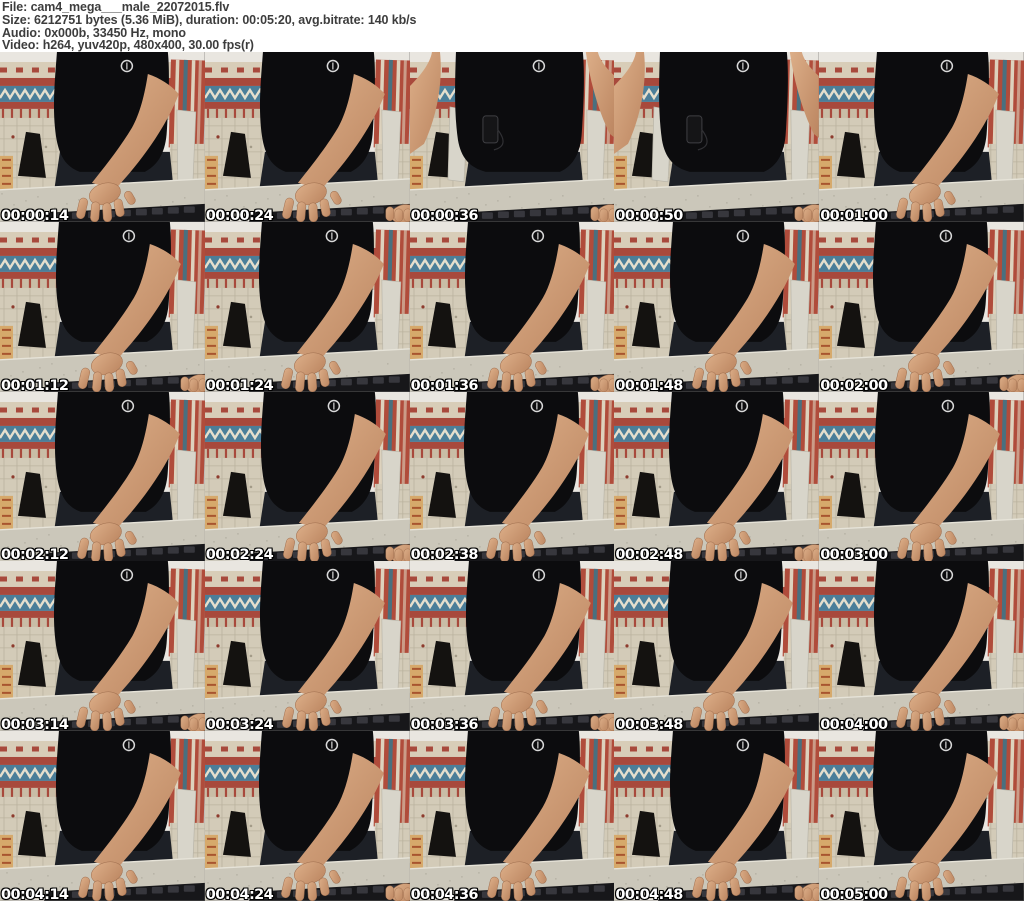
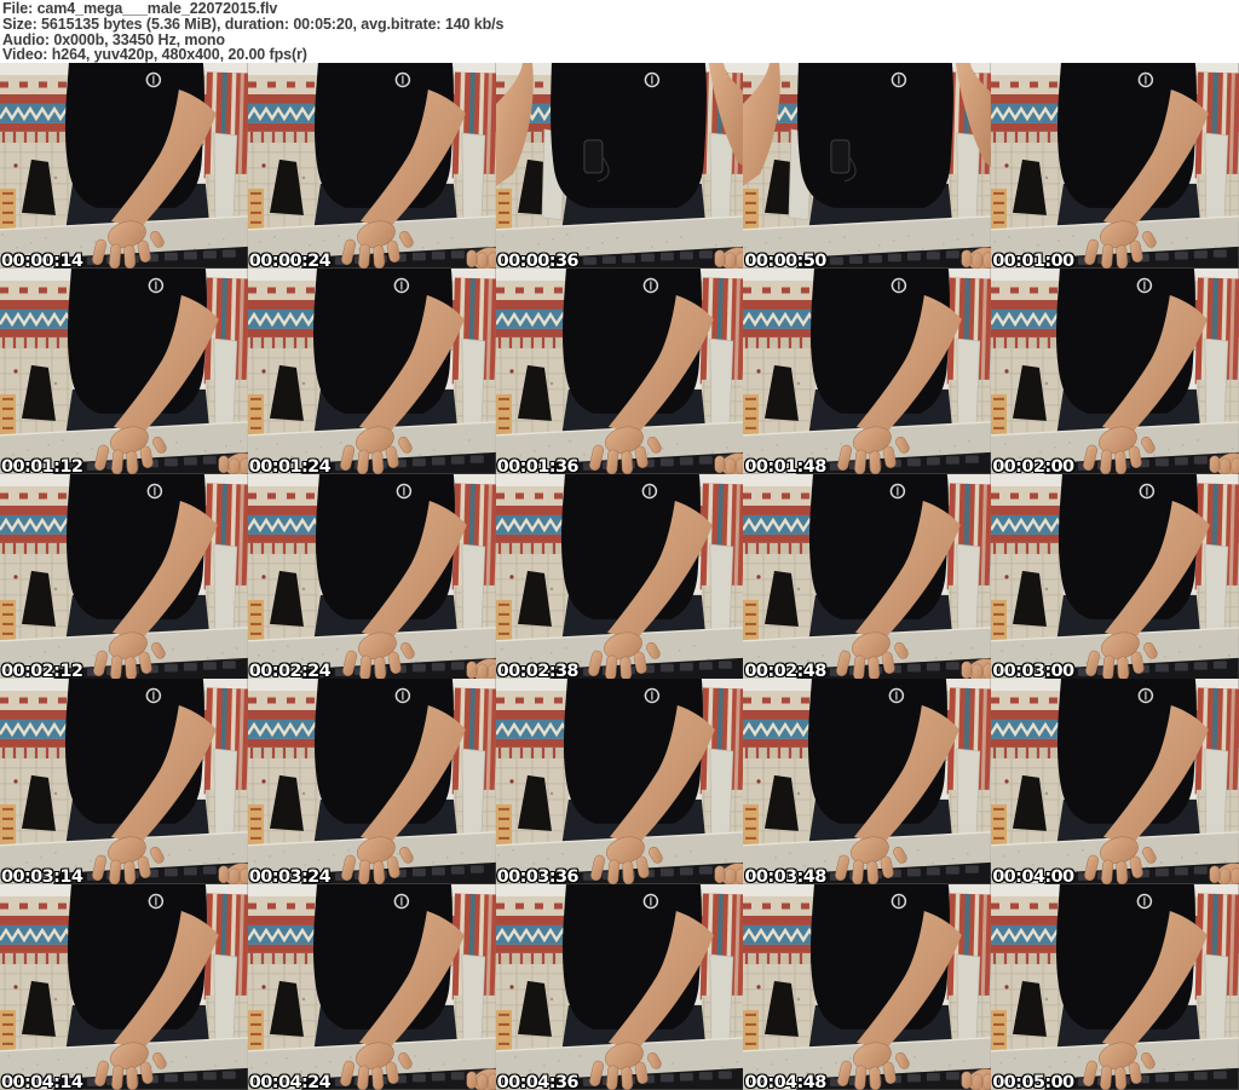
  File: cam4_mega___male_22072015.flv
- Size: 6212751 bytes (5.36 MiB), duration: 00:05:20, avg.bitrate: 140 kb/s
+ Size: 5615135 bytes (5.36 MiB), duration: 00:05:20, avg.bitrate: 140 kb/s
  Audio: 0x000b, 33450 Hz, mono
- Video: h264, yuv420p, 480x400, 30.00 fps(r)
+ Video: h264, yuv420p, 480x400, 20.00 fps(r)
  00:00:14
  00:00:24
  00:00:36
  00:00:50
  00:01:00
  00:01:12
  00:01:24
  00:01:36
  00:01:48
  00:02:00
  00:02:12
  00:02:24
  00:02:38
  00:02:48
  00:03:00
  00:03:14
  00:03:24
  00:03:36
  00:03:48
  00:04:00
  00:04:14
  00:04:24
  00:04:36
  00:04:48
  00:05:00
